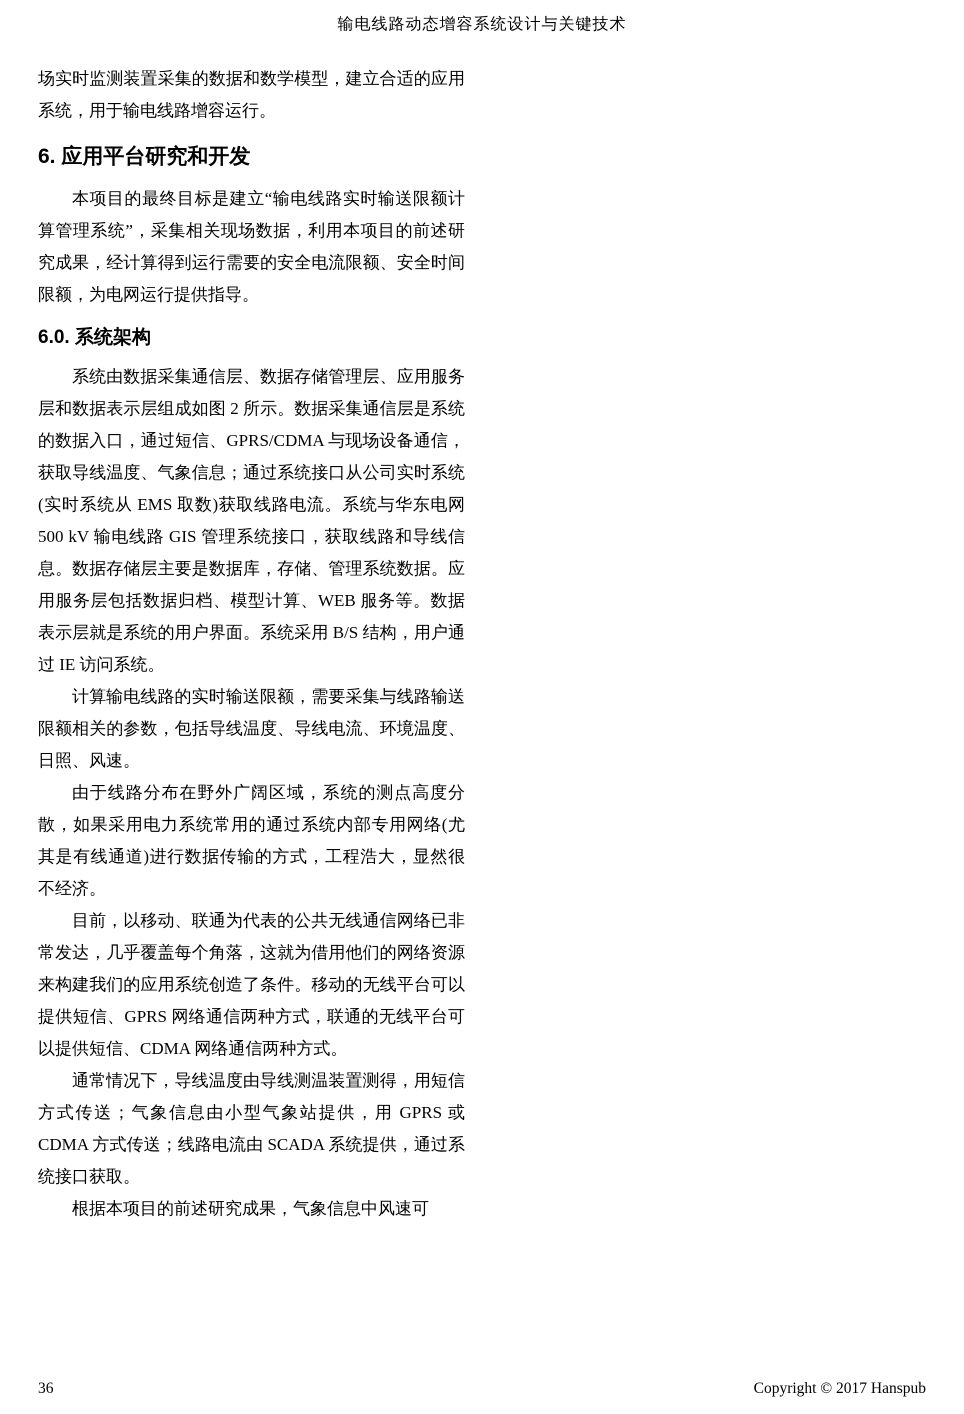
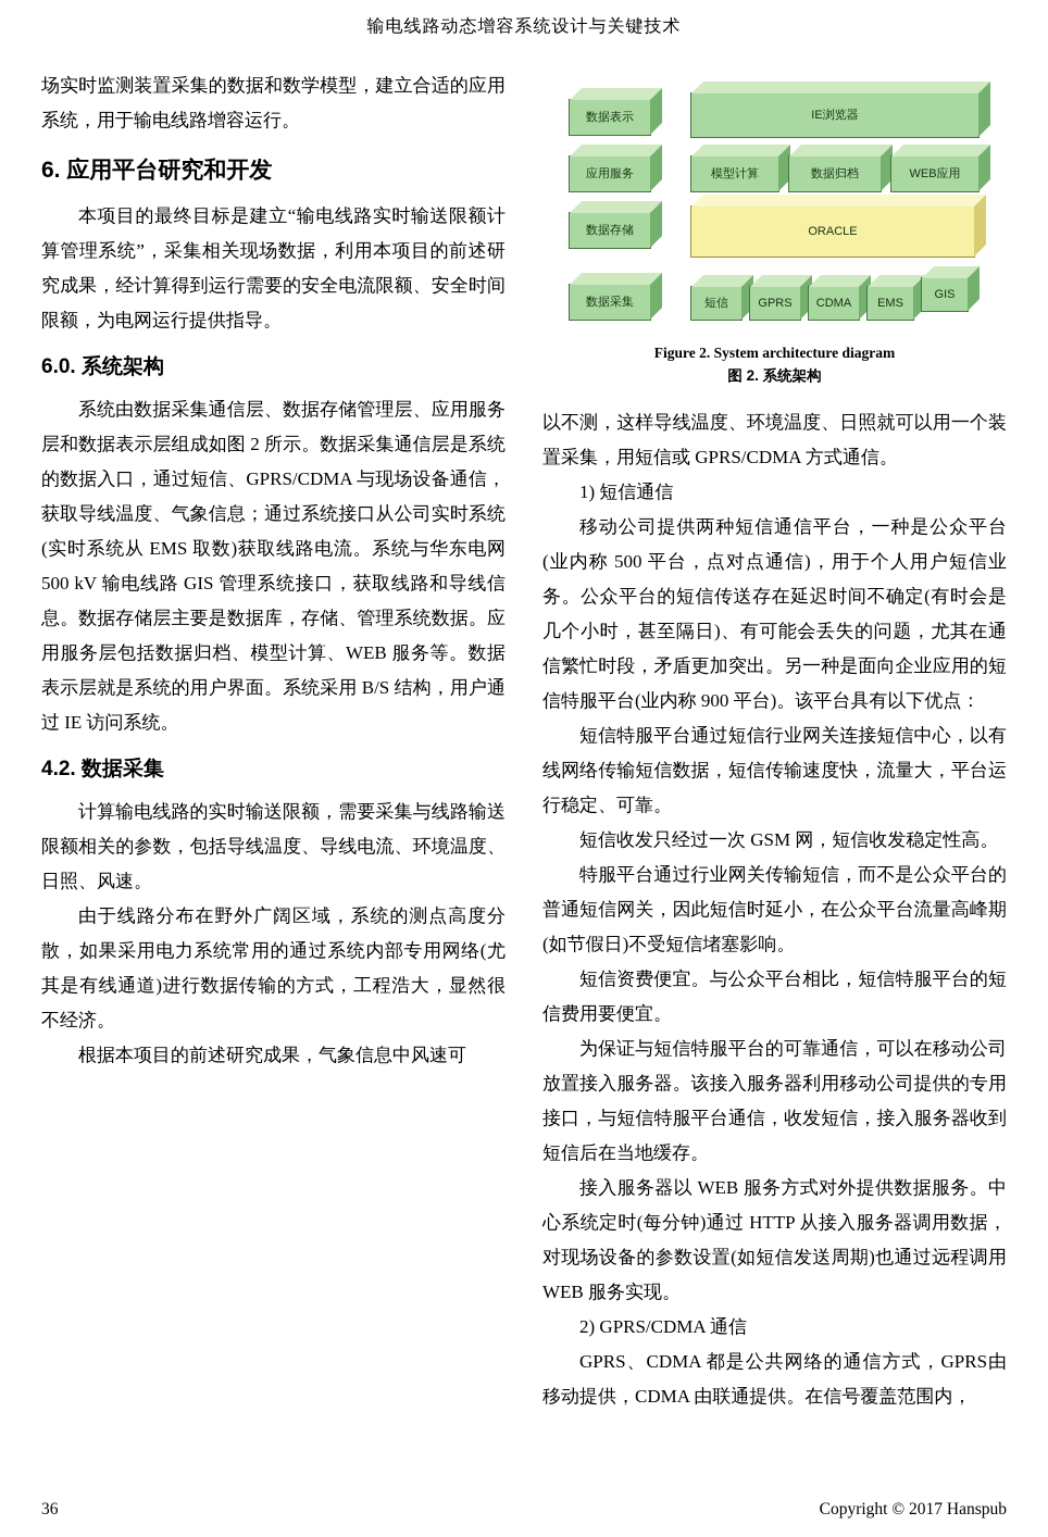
  输电线路动态增容系统设计与关键技术
  场实时监测装置采集的数据和数学模型，建立合适的应用系统，用于输电线路增容运行。
  6. 应用平台研究和开发
  本项目的最终目标是建立“输电线路实时输送限额计算管理系统”，采集相关现场数据，利用本项目的前述研究成果，经计算得到运行需要的安全电流限额、安全时间限额，为电网运行提供指导。
  6.0. 系统架构
  系统由数据采集通信层、数据存储管理层、应用服务层和数据表示层组成如图 2 所示。数据采集通信层是系统的数据入口，通过短信、GPRS/CDMA 与现场设备通信，获取导线温度、气象信息；通过系统接口从公司实时系统(实时系统从 EMS 取数)获取线路电流。系统与华东电网 500 kV 输电线路 GIS 管理系统接口，获取线路和导线信息。数据存储层主要是数据库，存储、管理系统数据。应用服务层包括数据归档、模型计算、WEB 服务等。数据表示层就是系统的用户界面。系统采用 B/S 结构，用户通过 IE 访问系统。
+ 4.2. 数据采集
  计算输电线路的实时输送限额，需要采集与线路输送限额相关的参数，包括导线温度、导线电流、环境温度、日照、风速。
  由于线路分布在野外广阔区域，系统的测点高度分散，如果采用电力系统常用的通过系统内部专用网络(尤其是有线通道)进行数据传输的方式，工程浩大，显然很不经济。
- 目前，以移动、联通为代表的公共无线通信网络已非常发达，几乎覆盖每个角落，这就为借用他们的网络资源来构建我们的应用系统创造了条件。移动的无线平台可以提供短信、GPRS 网络通信两种方式，联通的无线平台可以提供短信、CDMA 网络通信两种方式。
- 通常情况下，导线温度由导线测温装置测得，用短信方式传送；气象信息由小型气象站提供，用 GPRS 或 CDMA 方式传送；线路电流由 SCADA 系统提供，通过系统接口获取。
  根据本项目的前述研究成果，气象信息中风速可
+ 数据表示
+ 应用服务
+ 数据存储
+ 数据采集
+ IE浏览器
+ 模型计算
+ 数据归档
+ WEB应用
+ ORACLE
+ 短信
+ GPRS
+ CDMA
+ EMS
+ GIS
+ Figure 2. System architecture diagram
+ 图 2. 系统架构
+ 以不测，这样导线温度、环境温度、日照就可以用一个装置采集，用短信或 GPRS/CDMA 方式通信。
+ 1) 短信通信
+ 移动公司提供两种短信通信平台，一种是公众平台(业内称 500 平台，点对点通信)，用于个人用户短信业务。公众平台的短信传送存在延迟时间不确定(有时会是几个小时，甚至隔日)、有可能会丢失的问题，尤其在通信繁忙时段，矛盾更加突出。另一种是面向企业应用的短信特服平台(业内称 900 平台)。该平台具有以下优点：
+ 短信特服平台通过短信行业网关连接短信中心，以有线网络传输短信数据，短信传输速度快，流量大，平台运行稳定、可靠。
+ 短信收发只经过一次 GSM 网，短信收发稳定性高。
+ 特服平台通过行业网关传输短信，而不是公众平台的普通短信网关，因此短信时延小，在公众平台流量高峰期(如节假日)不受短信堵塞影响。
+ 短信资费便宜。与公众平台相比，短信特服平台的短信费用要便宜。
+ 为保证与短信特服平台的可靠通信，可以在移动公司放置接入服务器。该接入服务器利用移动公司提供的专用接口，与短信特服平台通信，收发短信，接入服务器收到短信后在当地缓存。
+ 接入服务器以 WEB 服务方式对外提供数据服务。中心系统定时(每分钟)通过 HTTP 从接入服务器调用数据，对现场设备的参数设置(如短信发送周期)也通过远程调用 WEB 服务实现。
+ 2) GPRS/CDMA 通信
+ GPRS、CDMA 都是公共网络的通信方式，GPRS由移动提供，CDMA 由联通提供。在信号覆盖范围内，
  36
  Copyright © 2017 Hanspub
